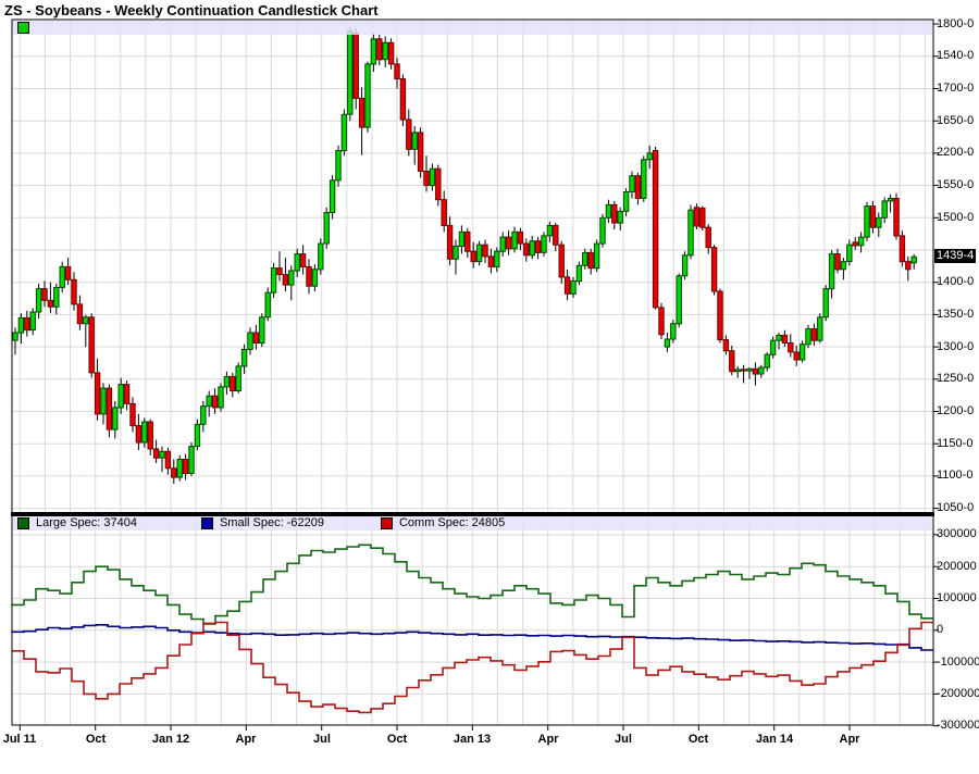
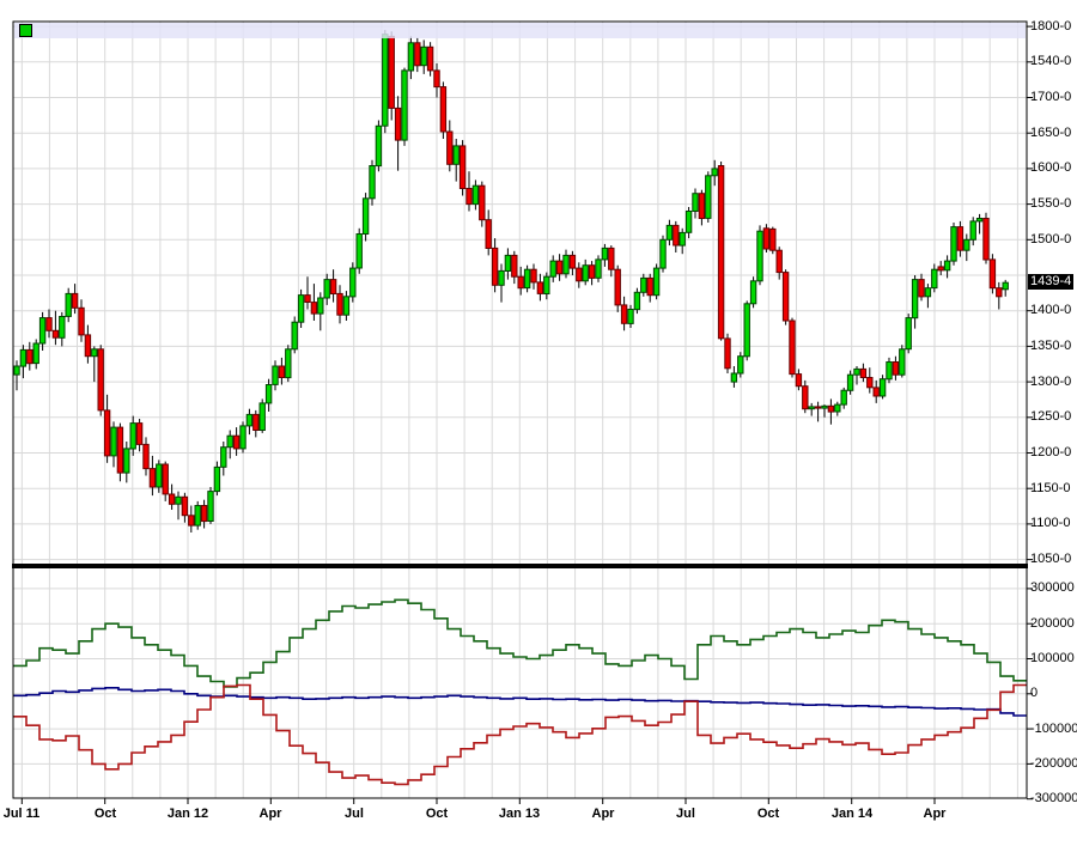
- ZS - Soybeans - Weekly Continuation Candlestick Chart
- Large Spec: 37404
- Small Spec: -62209
- Comm Spec: 24805
  1439-4
  1800-0
  1540-0
  1700-0
  1650-0
- 2200-0
+ 1600-0
  1550-0
  1500-0
  1400-0
  1350-0
  1300-0
  1250-0
  1200-0
  1150-0
  1100-0
  1050-0
  300000
  200000
  100000
  0
  -100000
  -200000
  -300000
  Jul 11
  Oct
  Jan 12
  Apr
  Jul
  Oct
  Jan 13
  Apr
  Jul
  Oct
  Jan 14
  Apr
